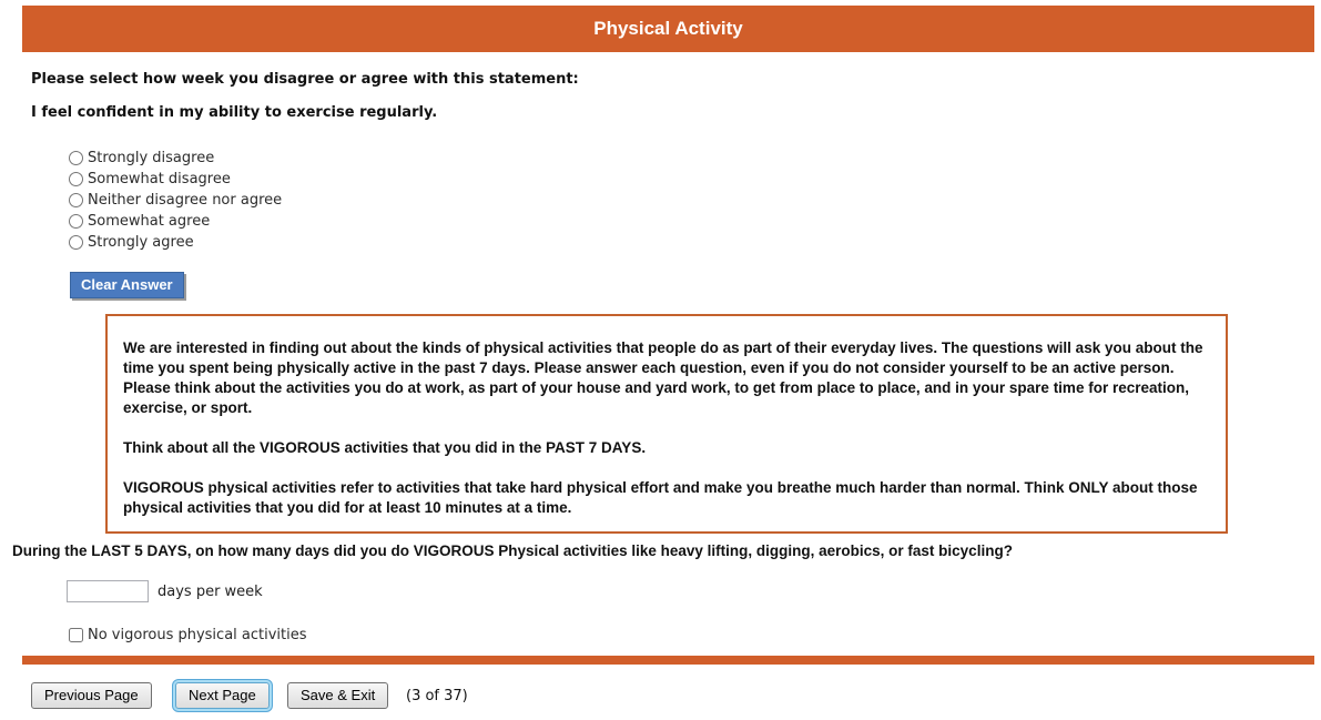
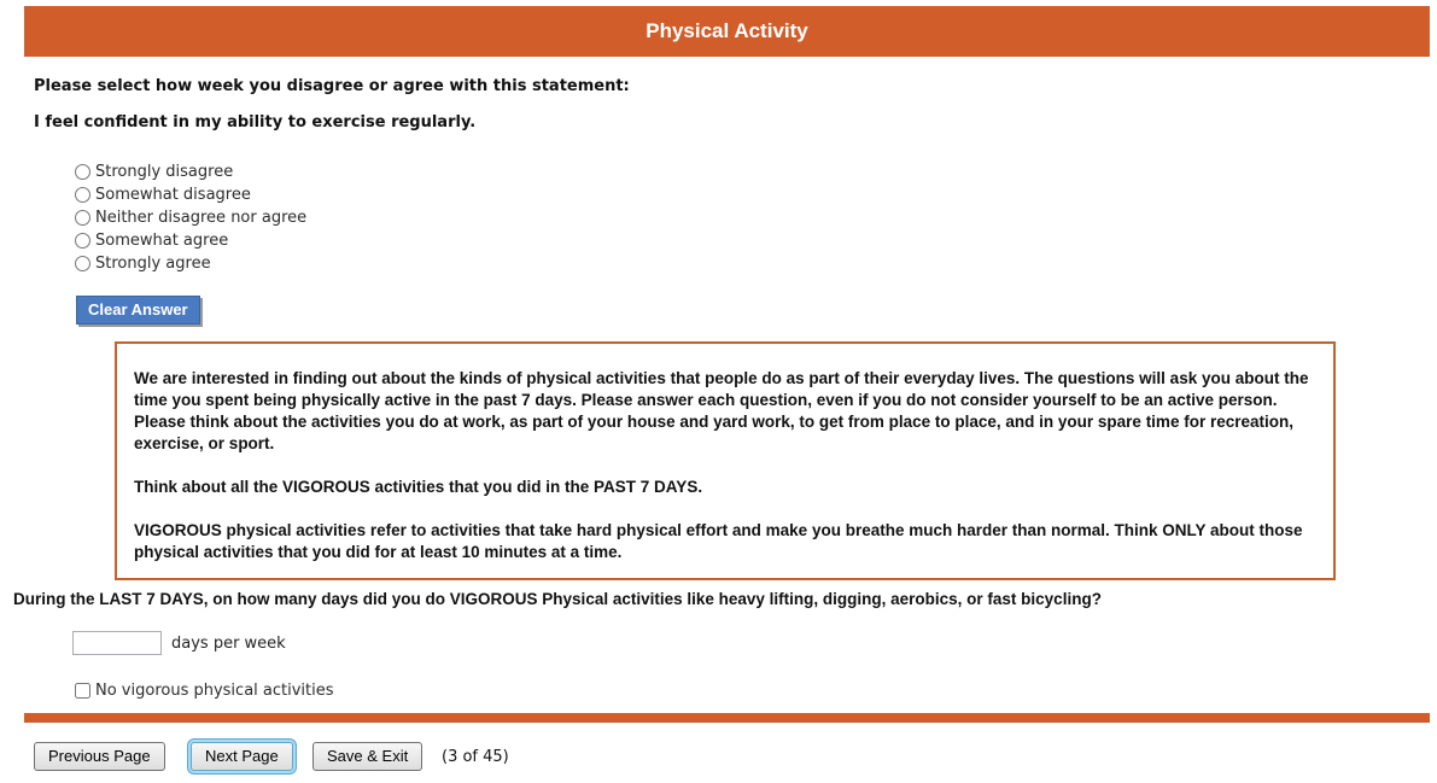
  Physical Activity
  Please select how week you disagree or agree with this statement:
  I feel confident in my ability to exercise regularly.
  Strongly disagree
  Somewhat disagree
  Neither disagree nor agree
  Somewhat agree
  Strongly agree
  Clear Answer
  We are interested in finding out about the kinds of physical activities that people do as part of their everyday lives. The questions will ask you about the time you spent being physically active in the past 7 days. Please answer each question, even if you do not consider yourself to be an active person. Please think about the activities you do at work, as part of your house and yard work, to get from place to place, and in your spare time for recreation, exercise, or sport.
  Think about all the VIGOROUS activities that you did in the PAST 7 DAYS.
  VIGOROUS physical activities refer to activities that take hard physical effort and make you breathe much harder than normal. Think ONLY about those physical activities that you did for at least 10 minutes at a time.
- During the LAST 5 DAYS, on how many days did you do VIGOROUS Physical activities like heavy lifting, digging, aerobics, or fast bicycling?
+ During the LAST 7 DAYS, on how many days did you do VIGOROUS Physical activities like heavy lifting, digging, aerobics, or fast bicycling?
  days per week
  No vigorous physical activities
  Previous Page
  Next Page
  Save & Exit
- (3 of 37)
+ (3 of 45)
